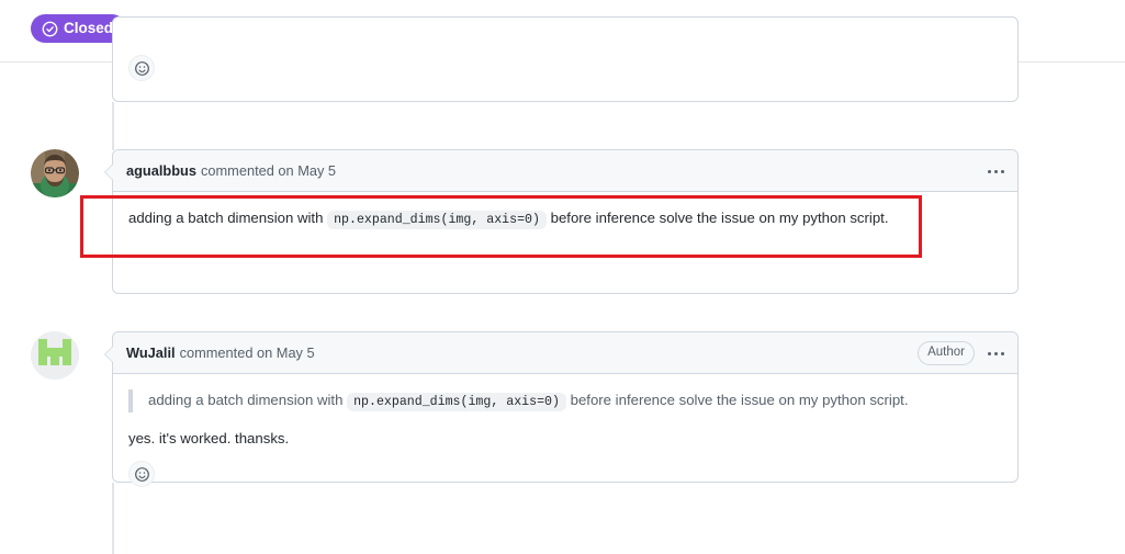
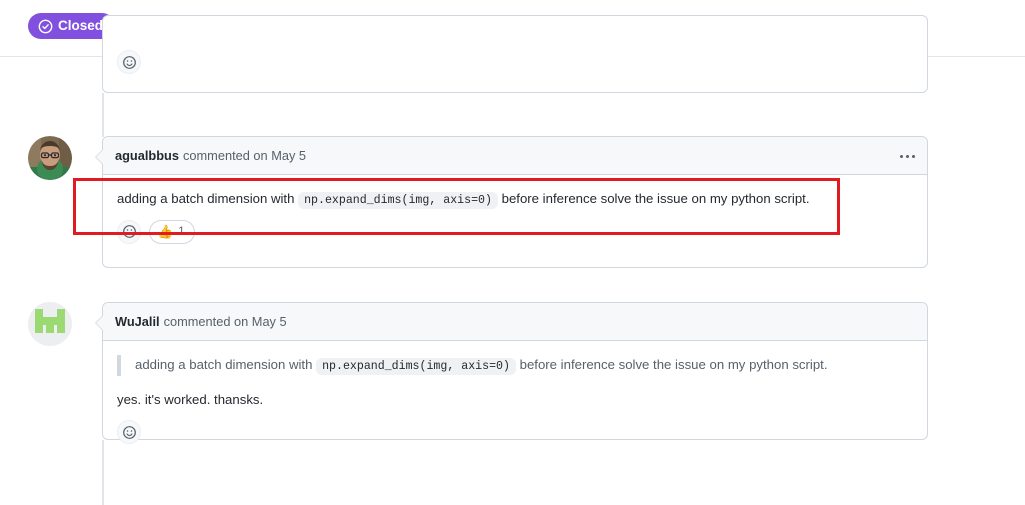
  Closed
  agualbbus
  commented on May 5
  adding a batch dimension with np.expand_dims(img, axis=0) before inference solve the issue on my python script.
+ 👍
+ 1
  WuJalil
  commented on May 5
- Author
  adding a batch dimension with np.expand_dims(img, axis=0) before inference solve the issue on my python script.
  yes. it's worked. thansks.
